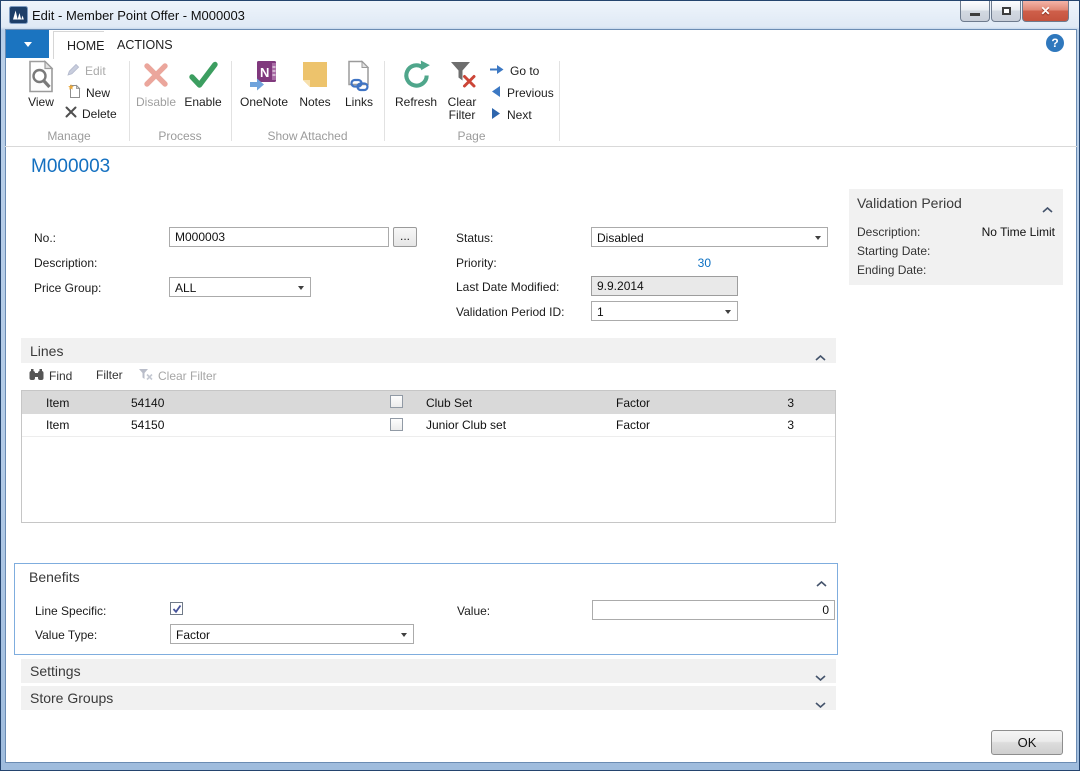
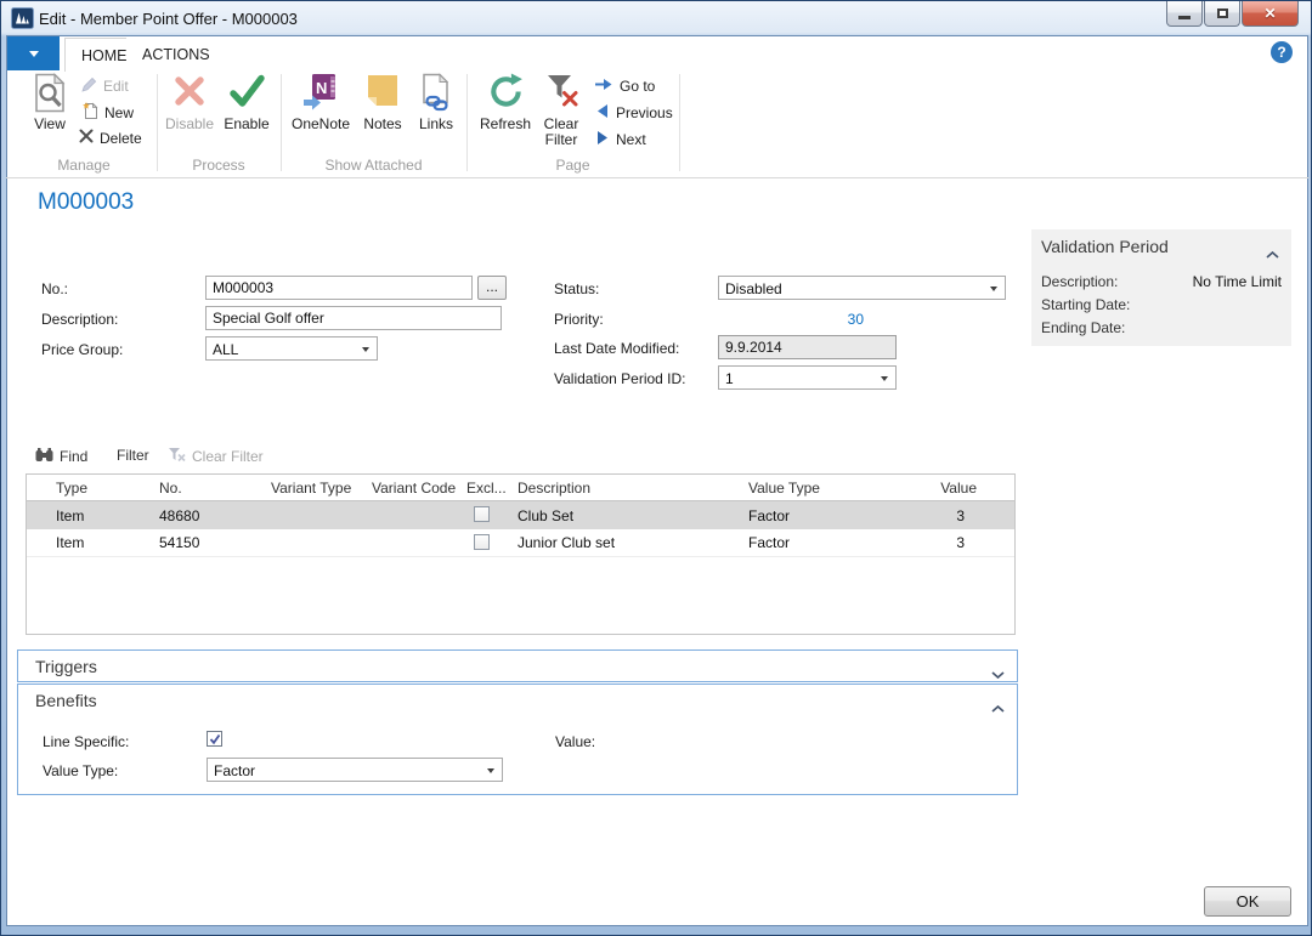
  Edit - Member Point Offer - M000003
  ✕
  HOME
  ACTIONS
  ?
  View
  Edit
  New
  Delete
  Manage
  Disable
  Enable
  Process
  N
  OneNote
  Notes
  Links
  Show Attached
  Refresh
  Clear Filter
  Go to
  Previous
  Next
  Page
  M000003
  No.:
  M000003
  ...
  Description:
+ Special Golf offer
  Price Group:
  ALL
  Status:
  Disabled
  Priority:
  30
  Last Date Modified:
  9.9.2014
  Validation Period ID:
  1
  Validation Period
  Description:
  No Time Limit
  Starting Date:
  Ending Date:
- Lines
  Find
  Filter
  Clear Filter
+ Type
+ No.
+ Variant Type
+ Variant Code
+ Excl...
+ Description
+ Value Type
+ Value
  Item
- 54140
+ 48680
  Club Set
  Factor
  3
  Item
  54150
  Junior Club set
  Factor
  3
+ Triggers
  Benefits
  Line Specific:
  Value Type:
  Factor
  Value:
- 0
- Settings
- Store Groups
  OK
